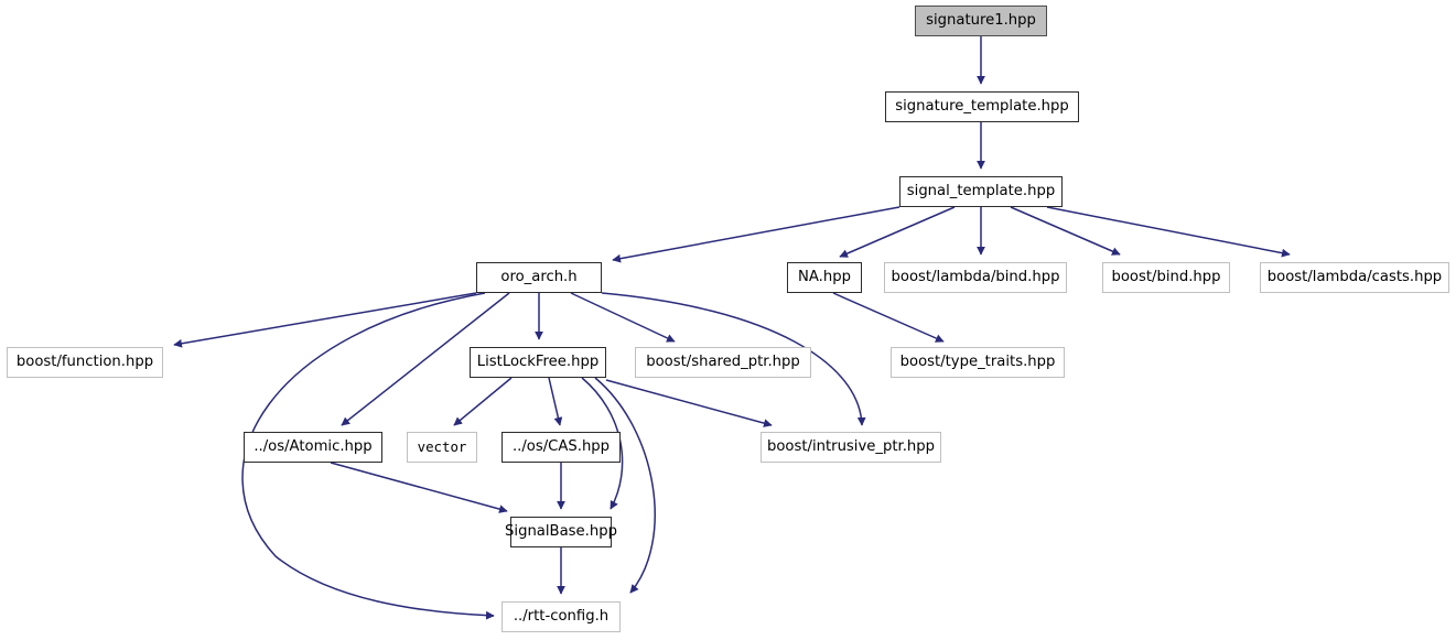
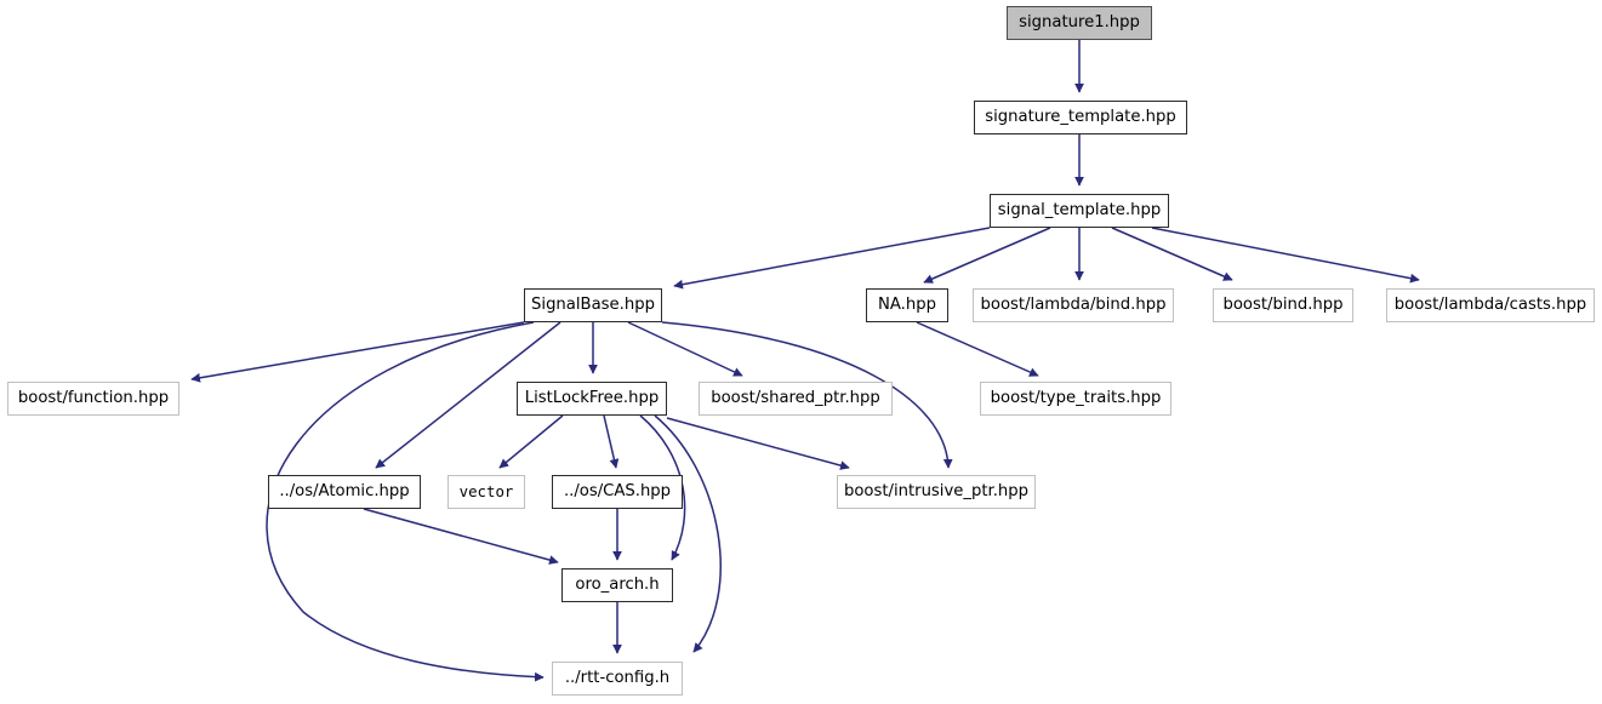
  signature1.hpp
  signature_template.hpp
  signal_template.hpp
- oro_arch.h
+ SignalBase.hpp
  NA.hpp
  boost/lambda/bind.hpp
  boost/bind.hpp
  boost/lambda/casts.hpp
  boost/function.hpp
  ListLockFree.hpp
  boost/shared_ptr.hpp
  boost/type_traits.hpp
  ../os/Atomic.hpp
  vector
  ../os/CAS.hpp
  boost/intrusive_ptr.hpp
- SignalBase.hpp
+ oro_arch.h
  ../rtt-config.h
